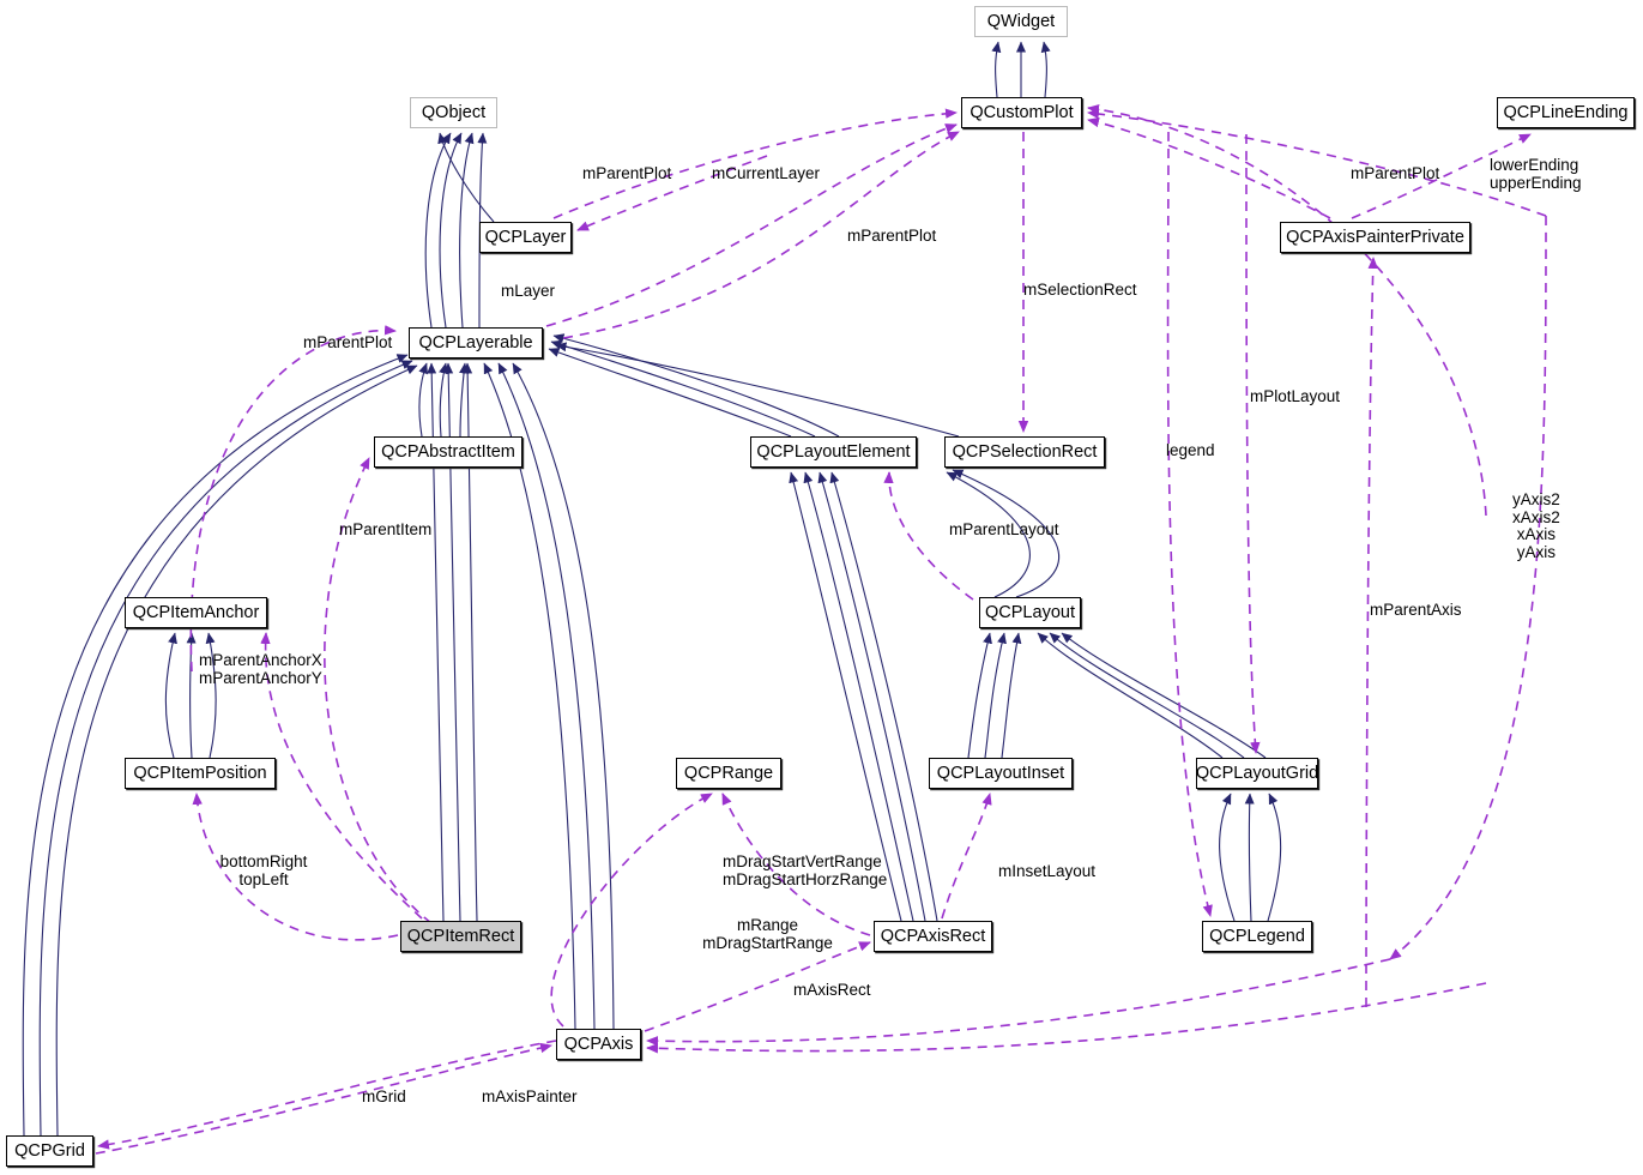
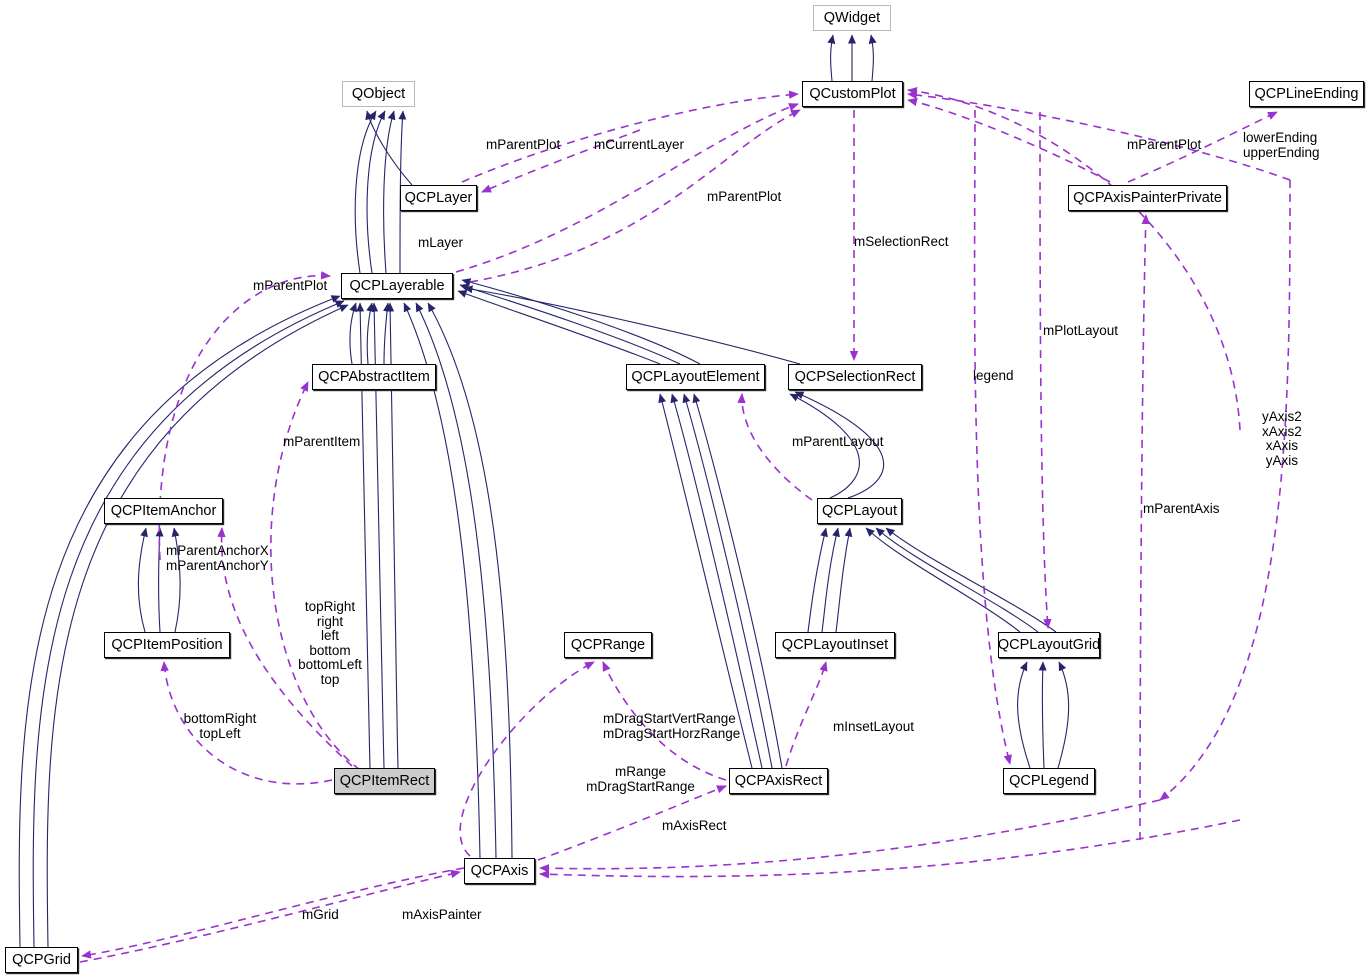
  QWidget
  QObject
  QCustomPlot
  QCPLineEnding
  QCPLayer
  QCPAxisPainterPrivate
  QCPLayerable
  QCPAbstractItem
  QCPLayoutElement
  QCPSelectionRect
  QCPItemAnchor
  QCPLayout
  QCPItemPosition
  QCPRange
  QCPLayoutInset
  QCPLayoutGrid
  QCPItemRect
  QCPAxisRect
  QCPLegend
  QCPAxis
  QCPGrid
  mParentPlot
  mCurrentLayer
  mParentPlot
  lowerEnding
  upperEnding
  mParentPlot
  mLayer
  mSelectionRect
  mParentPlot
  mPlotLayout
  legend
  yAxis2
  xAxis2
  xAxis
  yAxis
  mParentItem
  mParentLayout
  mParentAxis
  mParentAnchorX
  mParentAnchorY
+ topRight
+ right
+ left
+ bottom
+ bottomLeft
+ top
  bottomRight
  topLeft
  mDragStartVertRange
  mDragStartHorzRange
  mInsetLayout
  mRange
  mDragStartRange
  mAxisRect
  mGrid
  mAxisPainter
